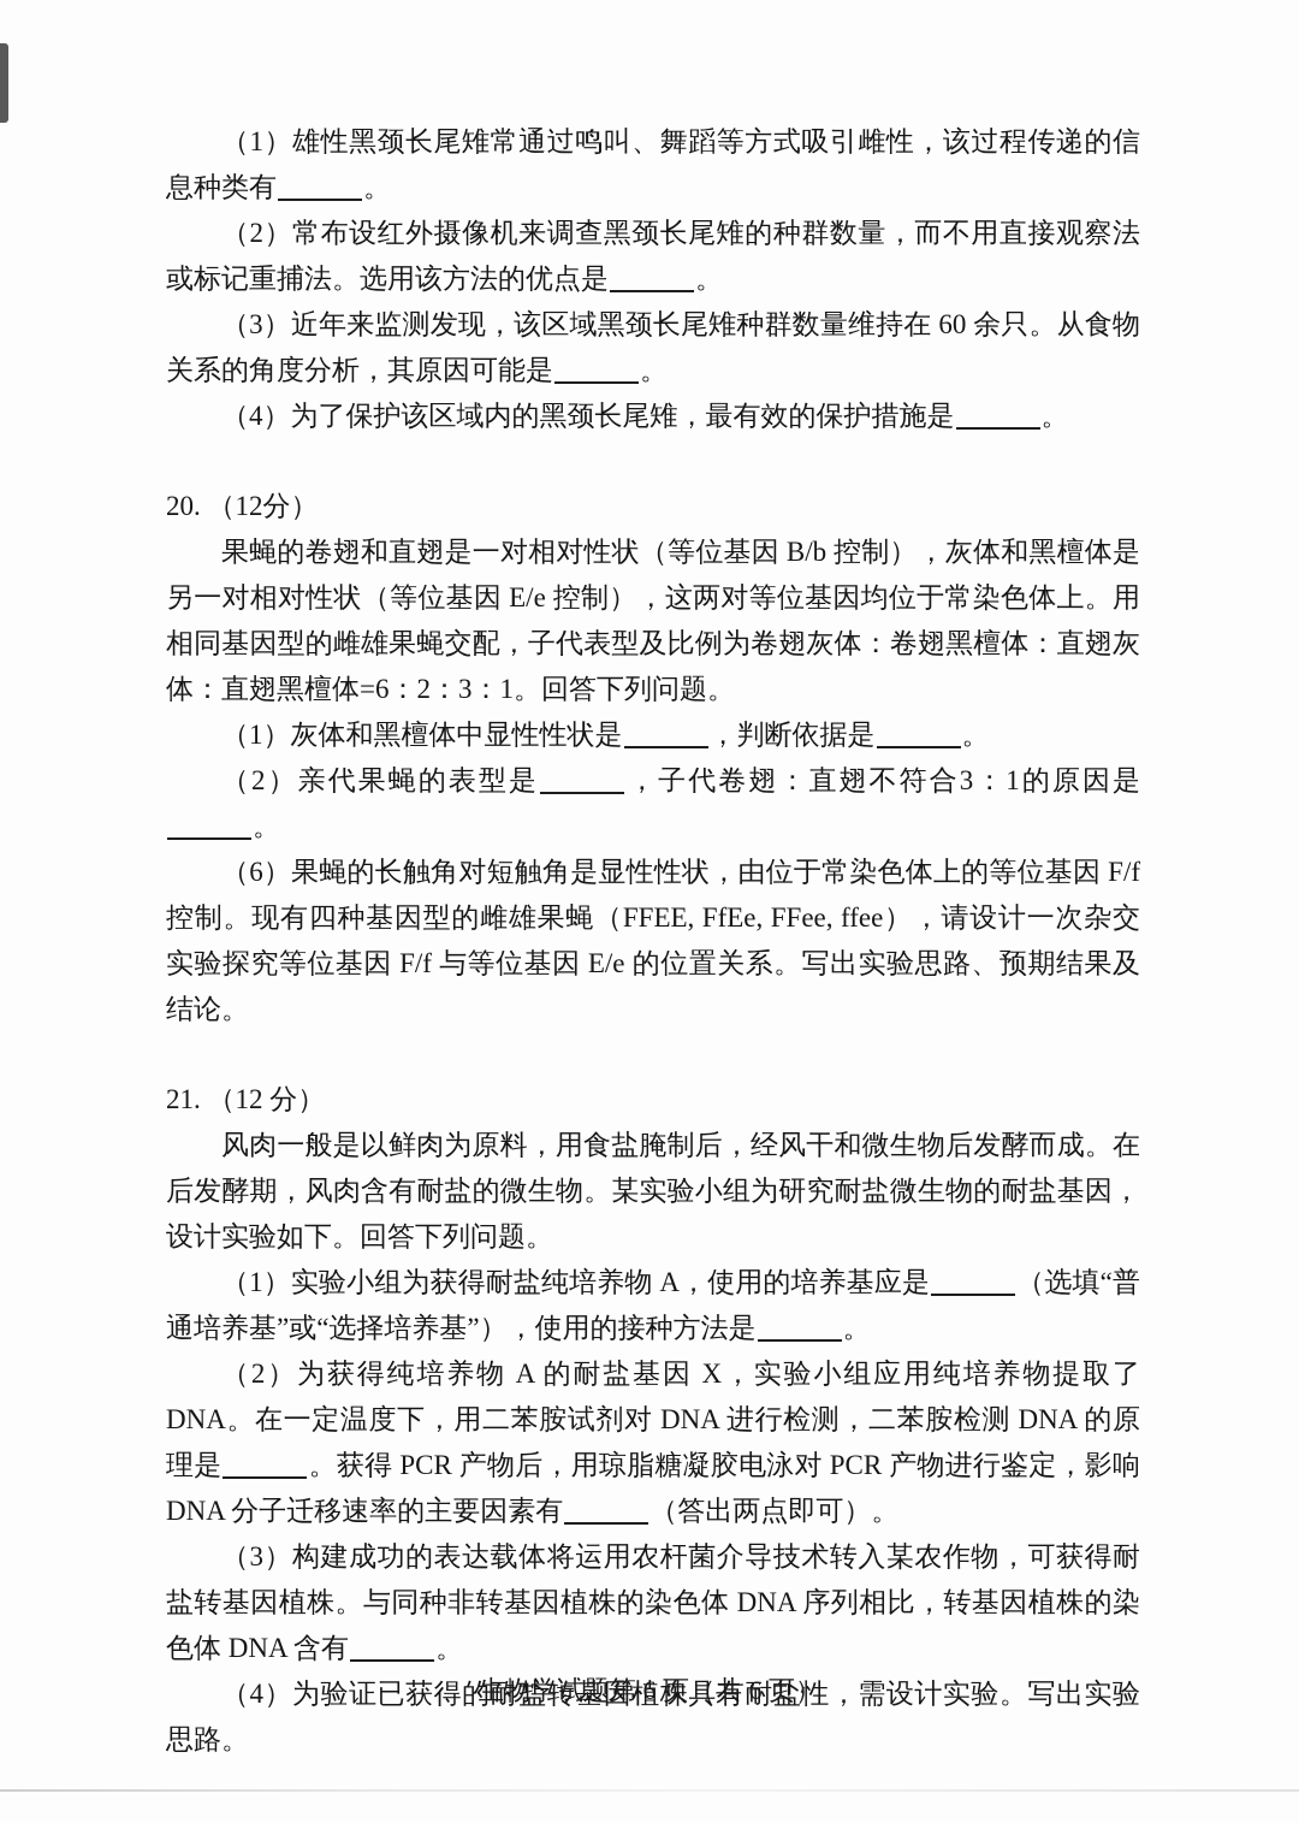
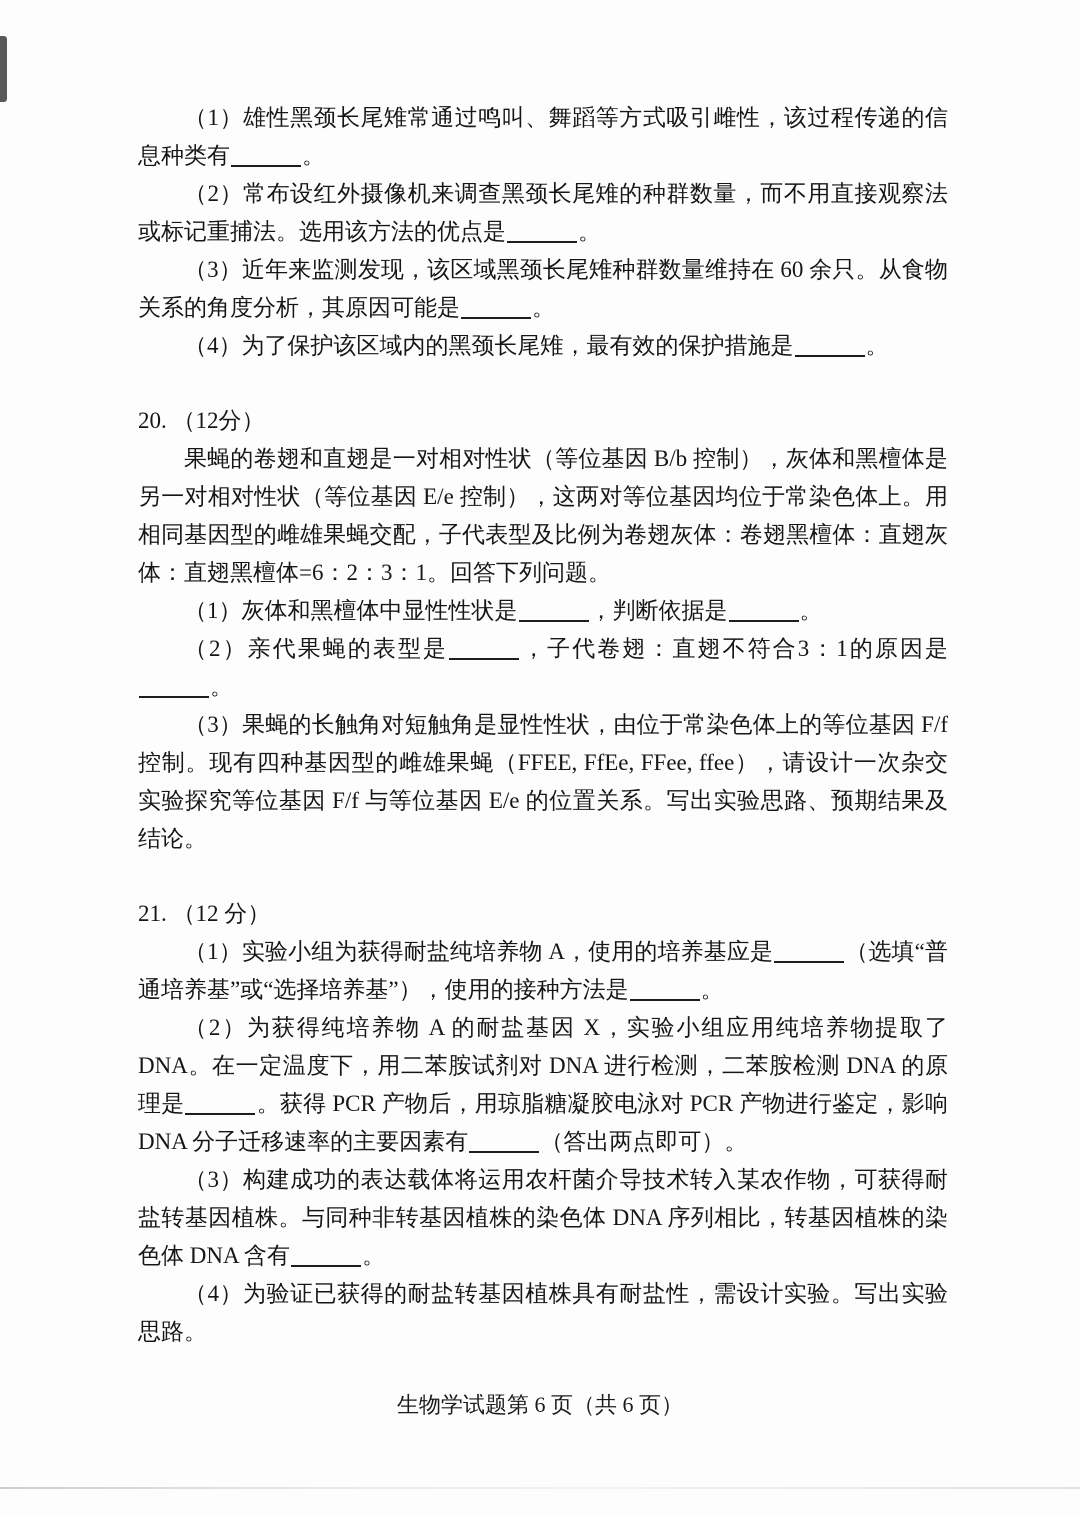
  （1）雄性黑颈长尾雉常通过鸣叫、舞蹈等方式吸引雌性，该过程传递的信息种类有 。
  （2）常布设红外摄像机来调查黑颈长尾雉的种群数量，而不用直接观察法或标记重捕法。选用该方法的优点是 。
  （3）近年来监测发现，该区域黑颈长尾雉种群数量维持在 60 余只。从食物关系的角度分析，其原因可能是 。
  （4）为了保护该区域内的黑颈长尾雉，最有效的保护措施是 。
  20. （12分）
  果蝇的卷翅和直翅是一对相对性状（等位基因 B/b 控制），灰体和黑檀体是另一对相对性状（等位基因 E/e 控制），这两对等位基因均位于常染色体上。用相同基因型的雌雄果蝇交配，子代表型及比例为卷翅灰体：卷翅黑檀体：直翅灰体：直翅黑檀体=6：2：3：1。回答下列问题。
  （1）灰体和黑檀体中显性性状是 ，判断依据是 。
  （2）亲代果蝇的表型是 ，子代卷翅：直翅不符合3：1的原因是。
- （6）果蝇的长触角对短触角是显性性状，由位于常染色体上的等位基因 F/f 控制。现有四种基因型的雌雄果蝇（FFEE, FfEe, FFee, ffee），请设计一次杂交实验探究等位基因 F/f 与等位基因 E/e 的位置关系。写出实验思路、预期结果及结论。
+ （3）果蝇的长触角对短触角是显性性状，由位于常染色体上的等位基因 F/f 控制。现有四种基因型的雌雄果蝇（FFEE, FfEe, FFee, ffee），请设计一次杂交实验探究等位基因 F/f 与等位基因 E/e 的位置关系。写出实验思路、预期结果及结论。
  21. （12 分）
- 风肉一般是以鲜肉为原料，用食盐腌制后，经风干和微生物后发酵而成。在后发酵期，风肉含有耐盐的微生物。某实验小组为研究耐盐微生物的耐盐基因，设计实验如下。回答下列问题。
  （1）实验小组为获得耐盐纯培养物 A，使用的培养基应是 （选填“普通培养基”或“选择培养基”），使用的接种方法是 。
  （2）为获得纯培养物 A 的耐盐基因 X，实验小组应用纯培养物提取了 DNA。在一定温度下，用二苯胺试剂对 DNA 进行检测，二苯胺检测 DNA 的原理是 。获得 PCR 产物后，用琼脂糖凝胶电泳对 PCR 产物进行鉴定，影响 DNA 分子迁移速率的主要因素有 （答出两点即可）。
  （3）构建成功的表达载体将运用农杆菌介导技术转入某农作物，可获得耐盐转基因植株。与同种非转基因植株的染色体 DNA 序列相比，转基因植株的染色体 DNA 含有 。
  （4）为验证已获得的耐盐转基因植株具有耐盐性，需设计实验。写出实验思路。
  生物学试题第 6 页（共 6 页）
